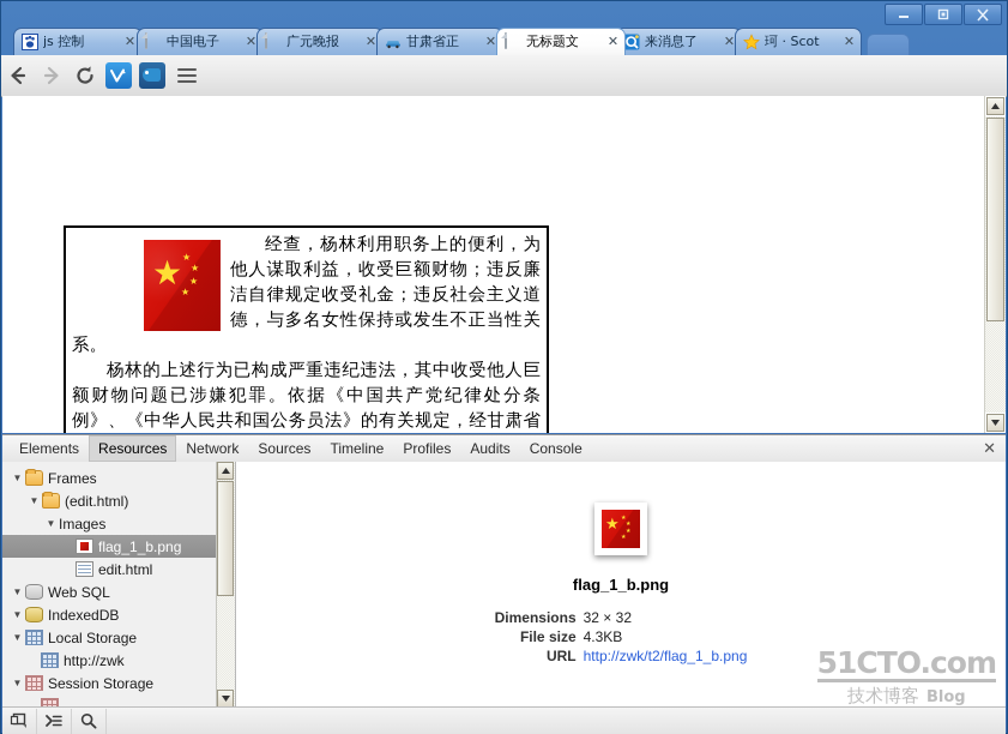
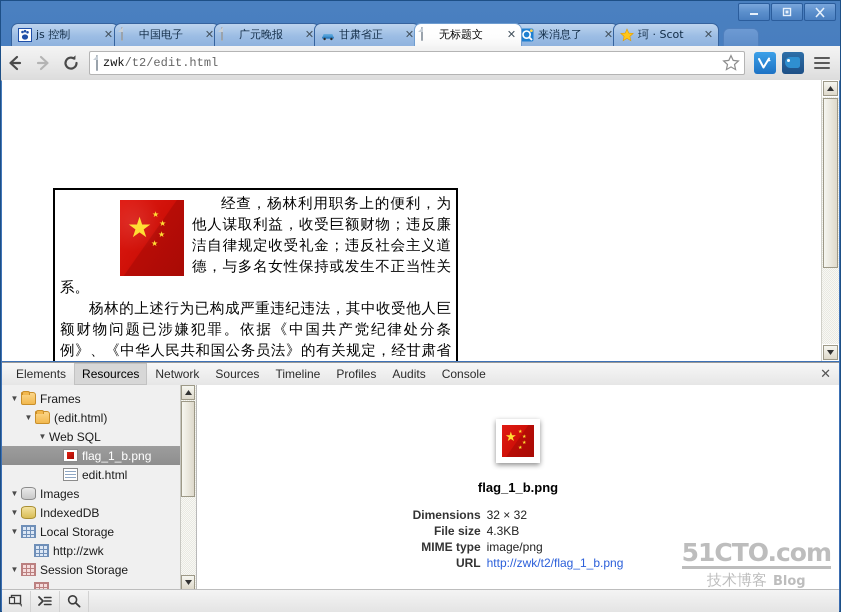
  js 控制
  ✕
  中国电子
  ✕
  广元晚报
  ✕
  甘肃省正
  ✕
  无标题文
  ✕
  来消息了
  ✕
  珂 · Scot
  ✕
+ zwk/t2/edit.html
  ★
  ★
  ★
  ★
  ★
  经查，杨林利用职务上的便利，为他人谋取利益，收受巨额财物；违反廉洁自律规定收受礼金；违反社会主义道德，与多名女性保持或发生不正当性关系。
  Elements
  Resources
  Network
  Sources
  Timeline
  Profiles
  Audits
  Console
  ✕
  ▼
  Frames
  ▼
  (edit.html)
  ▼
- Images
+ Web SQL
  flag_1_b.png
  edit.html
  ▼
- Web SQL
+ Images
  ▼
  IndexedDB
  ▼
  Local Storage
  http://zwk
  ▼
  Session Storage
  ★
  flag_1_b.png
  Dimensions	32 × 32
  File size	4.3KB
+ MIME type	image/png
  URL	http://zwk/t2/flag_1_b.png
  51CTO.com
  技术博客
  Blog
